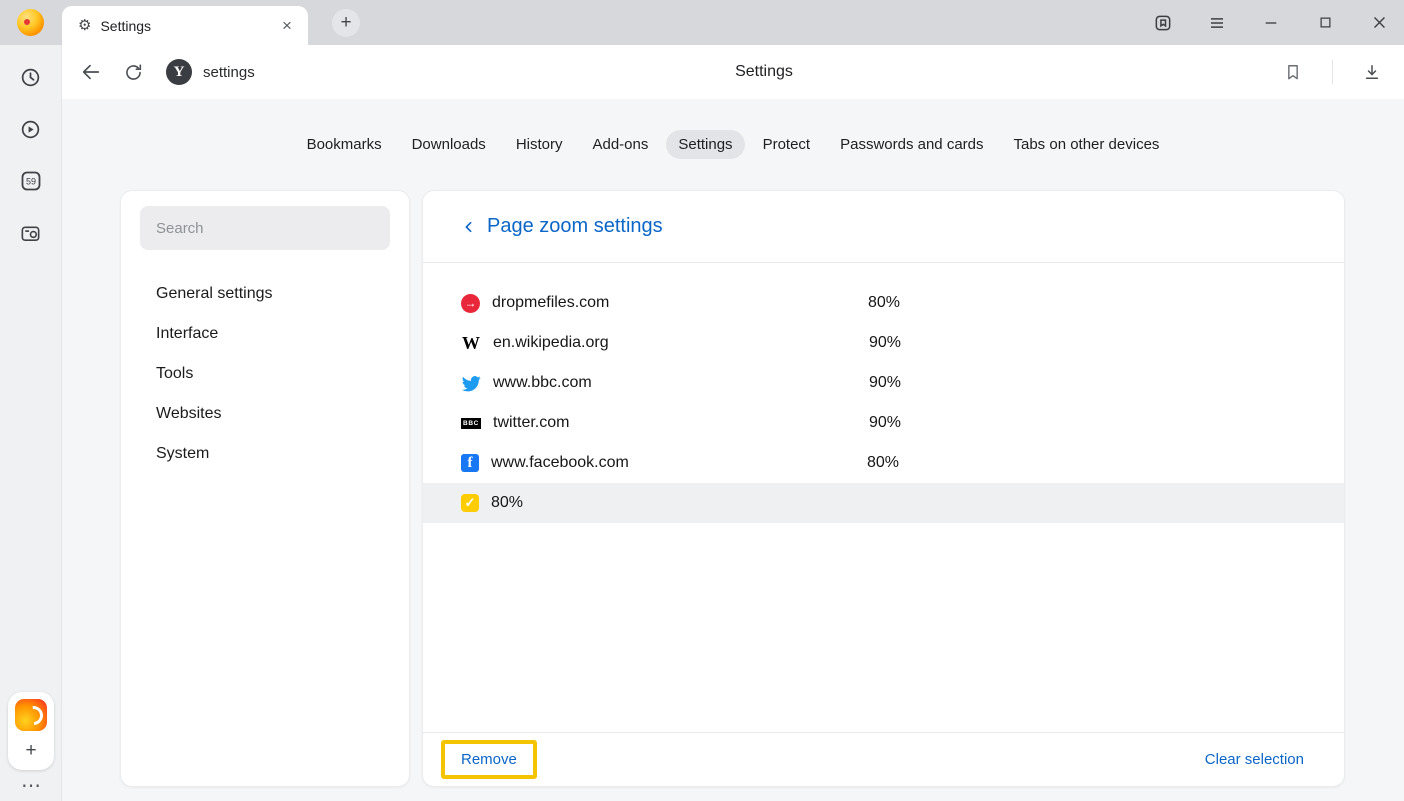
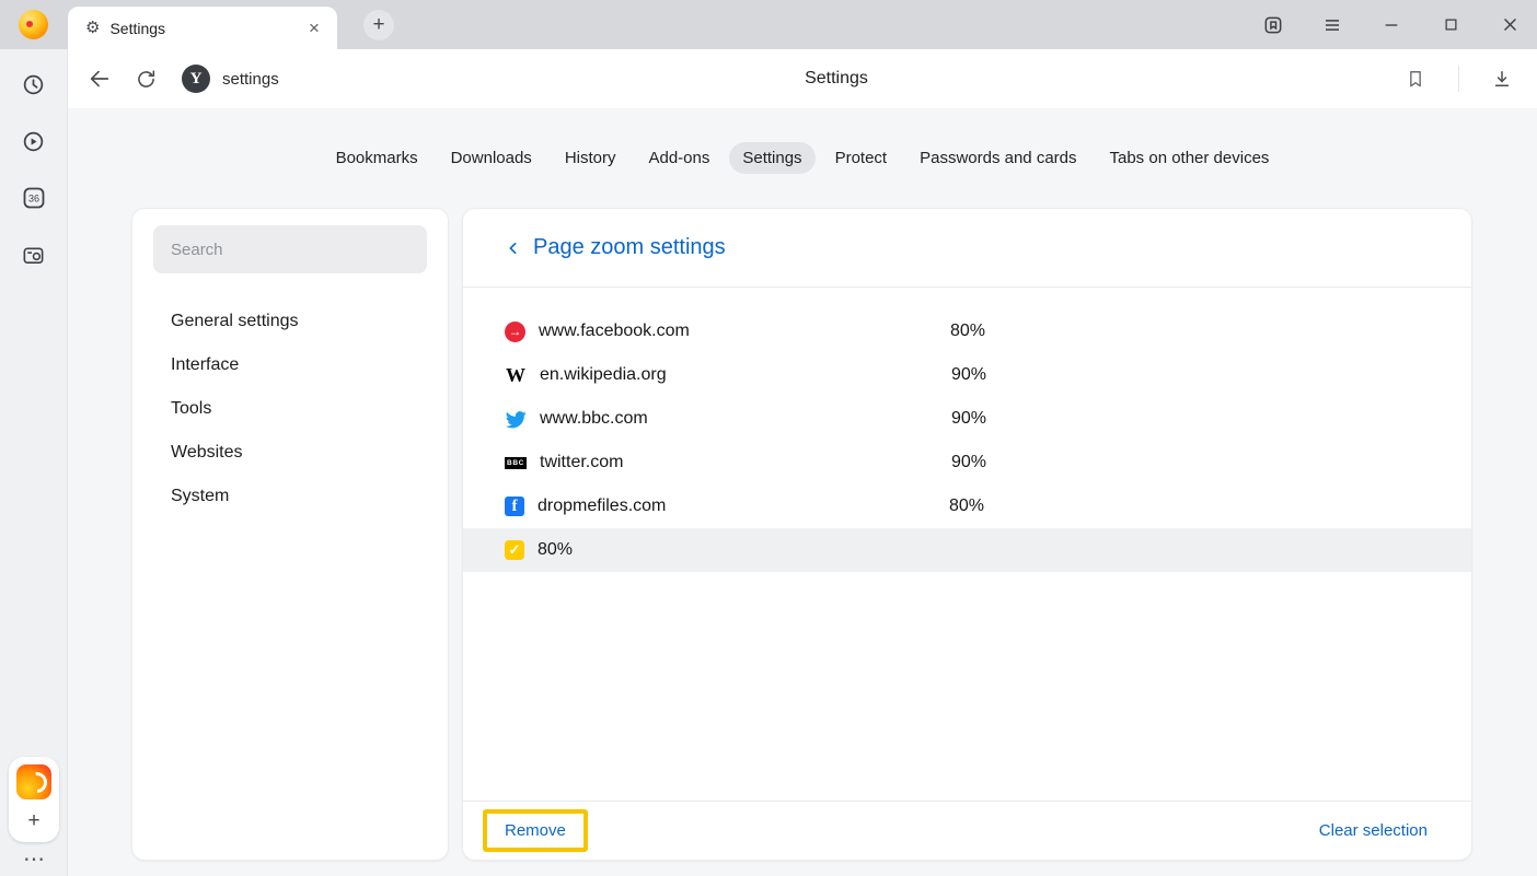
  ⚙
  Settings
  ×
  +
  Y
  settings
  Settings
- 59
+ 36
  +
  ⋯
  Bookmarks
  Downloads
  History
  Add-ons
  Settings
  Protect
  Passwords and cards
  Tabs on other devices
  Search
  General settings
  Interface
  Tools
  Websites
  System
  Page zoom settings
  →
- dropmefiles.com
+ www.facebook.com
  80%
  W
  en.wikipedia.org
  90%
  www.bbc.com
  90%
  twitter.com
  90%
  f
- www.facebook.com
+ dropmefiles.com
  80%
  ✓
  80%
  Remove
  Clear selection
